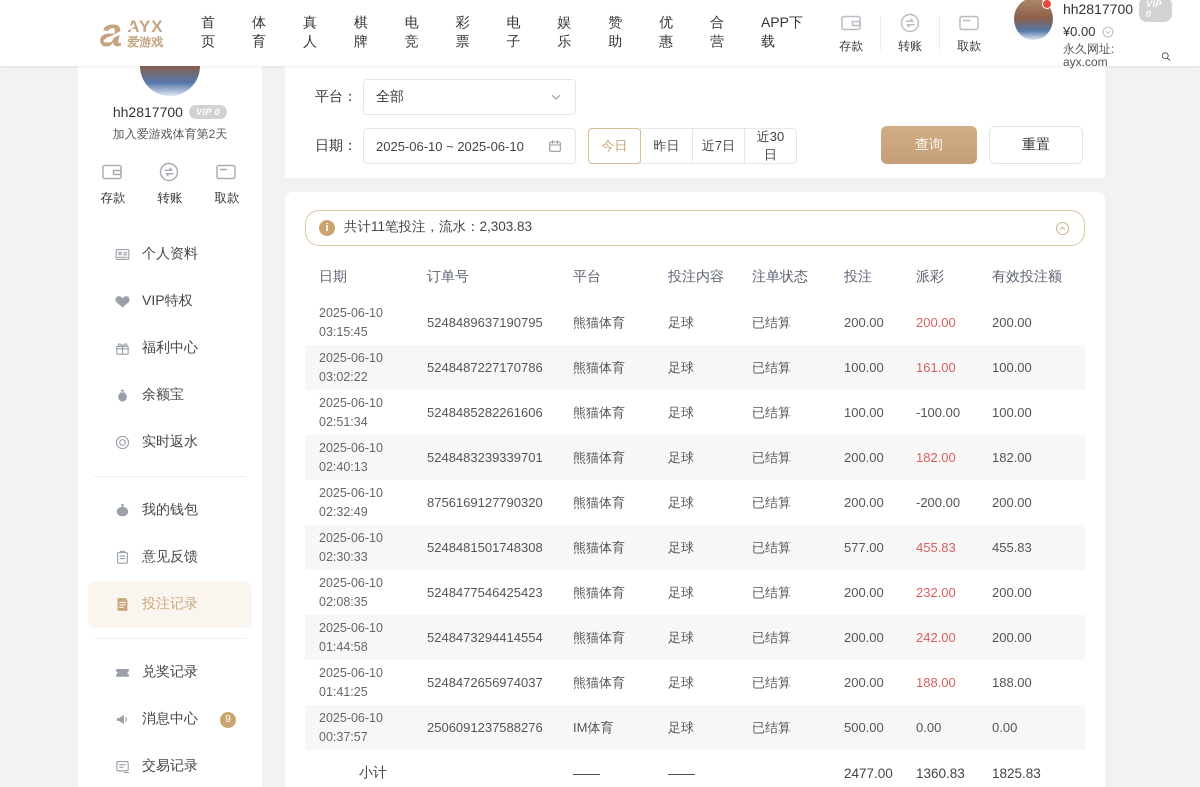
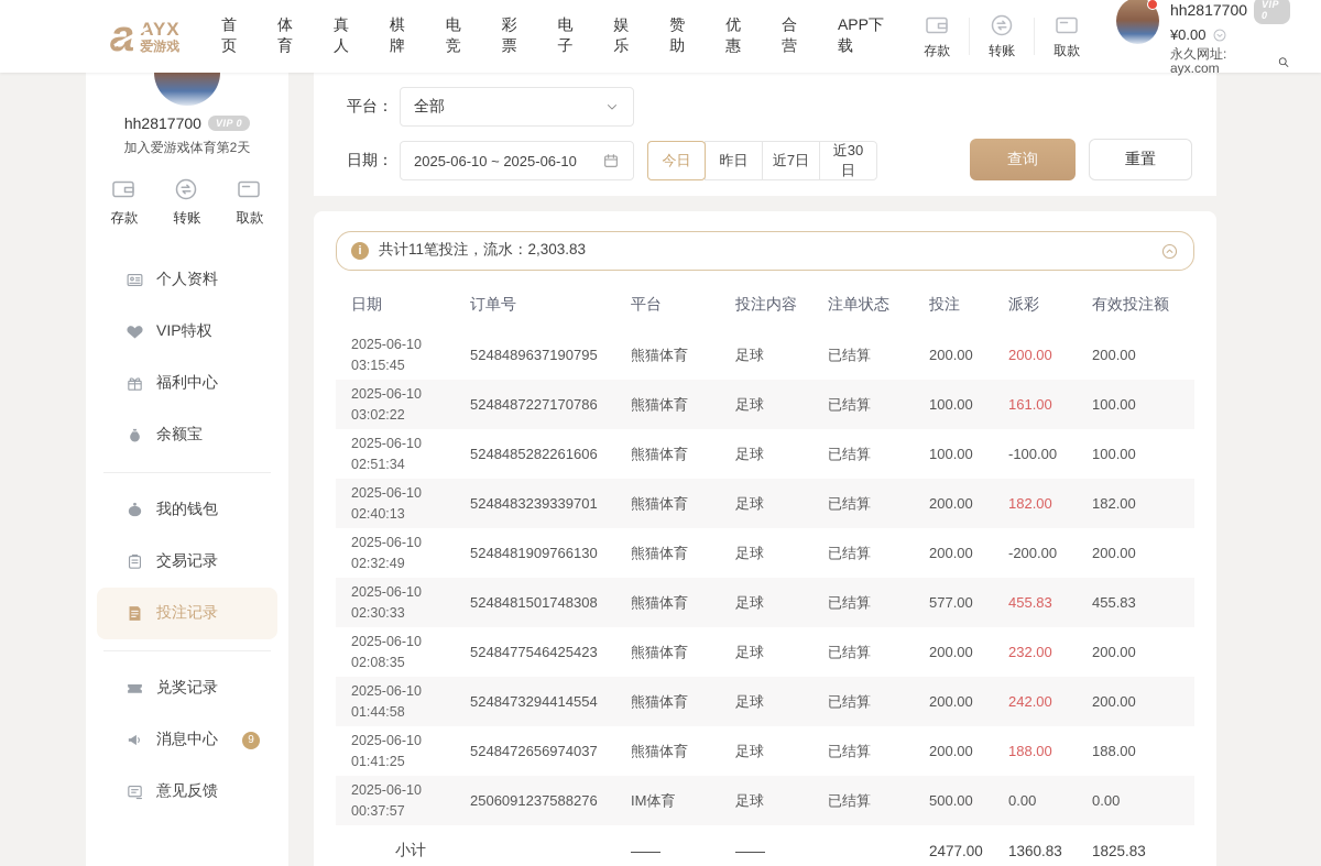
  a
  爱游戏
  首页
  体育
  真人
  棋牌
  电竞
  彩票
  电子
  娱乐
  赞助
  优惠
  合营
  APP下载
  存款
  转账
  取款
  hh2817700
  VIP 0
  ¥0.00
  永久网址: ayx.com
  hh2817700
  VIP 0
  加入爱游戏体育第2天
  存款
  转账
  取款
  个人资料
  VIP特权
  福利中心
  余额宝
- 实时返水
  我的钱包
- 意见反馈
+ 交易记录
  投注记录
  兑奖记录
  消息中心
  9
- 交易记录
+ 意见反馈
  平台：
  全部
  日期：
  2025-06-10 ~ 2025-06-10
  今日
  昨日
  近7日
  近30日
  查询
  重置
  i
  共计11笔投注，流水：2,303.83
  日期
  订单号
  平台
  投注内容
  注单状态
  投注
  派彩
  有效投注额
  2025-06-10
  03:15:45
  5248489637190795
  熊猫体育
  足球
  已结算
  200.00
  200.00
  200.00
  2025-06-10
  03:02:22
  5248487227170786
  熊猫体育
  足球
  已结算
  100.00
  161.00
  100.00
  2025-06-10
  02:51:34
  5248485282261606
  熊猫体育
  足球
  已结算
  100.00
  -100.00
  100.00
  2025-06-10
  02:40:13
  5248483239339701
  熊猫体育
  足球
  已结算
  200.00
  182.00
  182.00
  2025-06-10
  02:32:49
- 8756169127790320
+ 5248481909766130
  熊猫体育
  足球
  已结算
  200.00
  -200.00
  200.00
  2025-06-10
  02:30:33
  5248481501748308
  熊猫体育
  足球
  已结算
  577.00
  455.83
  455.83
  2025-06-10
  02:08:35
  5248477546425423
  熊猫体育
  足球
  已结算
  200.00
  232.00
  200.00
  2025-06-10
  01:44:58
  5248473294414554
  熊猫体育
  足球
  已结算
  200.00
  242.00
  200.00
  2025-06-10
  01:41:25
  5248472656974037
  熊猫体育
  足球
  已结算
  200.00
  188.00
  188.00
  2025-06-10
  00:37:57
  2506091237588276
  IM体育
  足球
  已结算
  500.00
  0.00
  0.00
  小计
  ——
  ——
  2477.00
  1360.83
  1825.83
